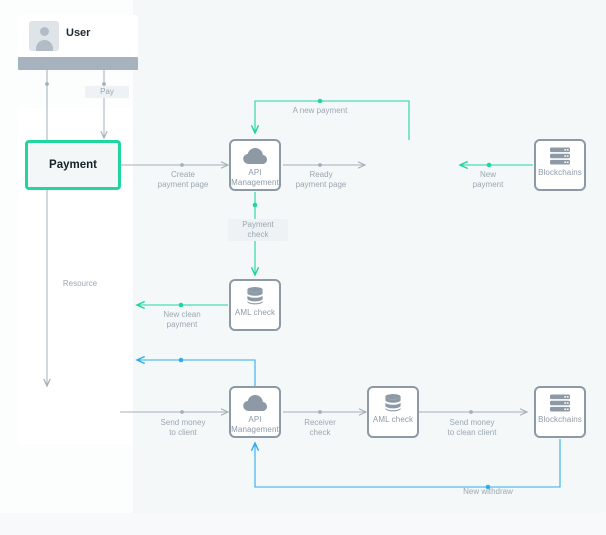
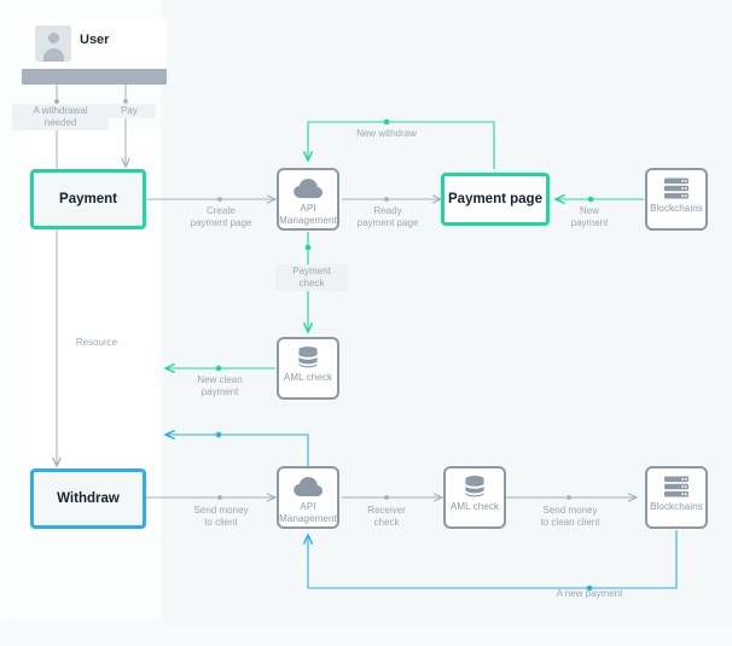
  User
  Payment
+ Withdraw
+ Payment page
  API Management
  Blockchains
  AML check
  API Management
  AML check
  Blockchains
+ A withdrawal
+ needed
  Pay
  Create
  payment page
  Ready
  payment page
- A new payment
+ New withdraw
  New
  payment
  Payment
  check
  New clean
  payment
  Resource
  Send money
  to client
  Receiver
  check
  Send money
  to clean client
- New withdraw
+ A new payment
